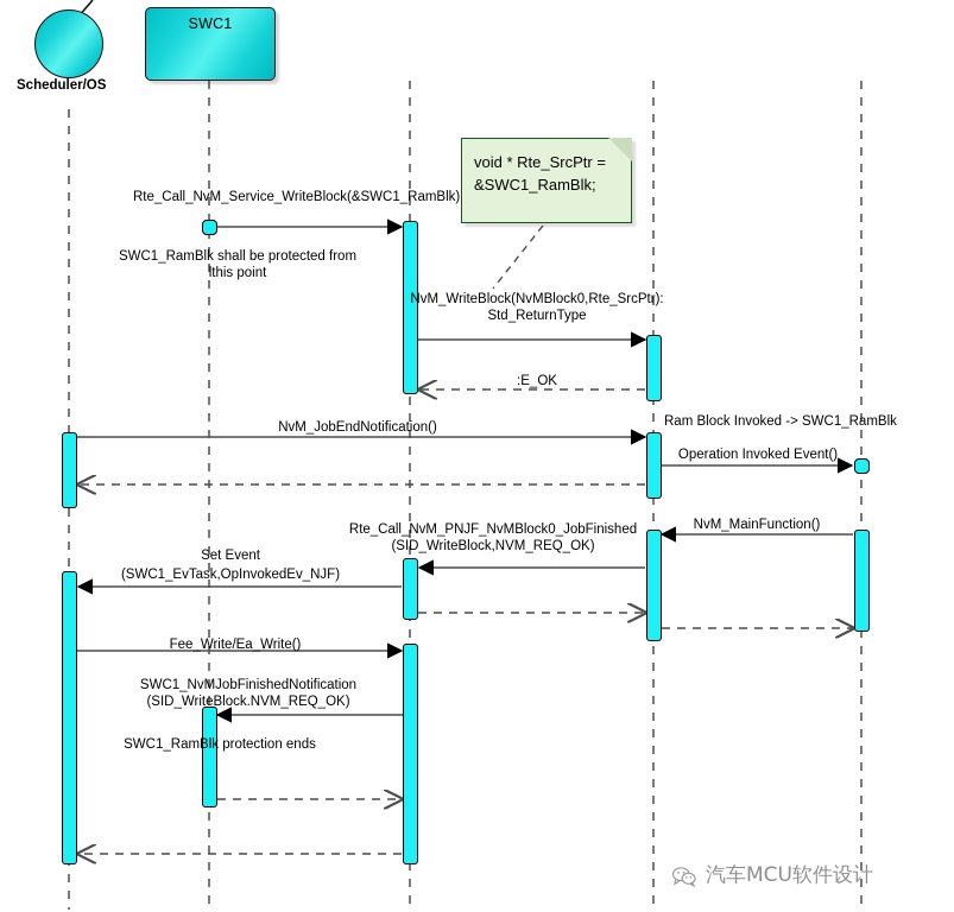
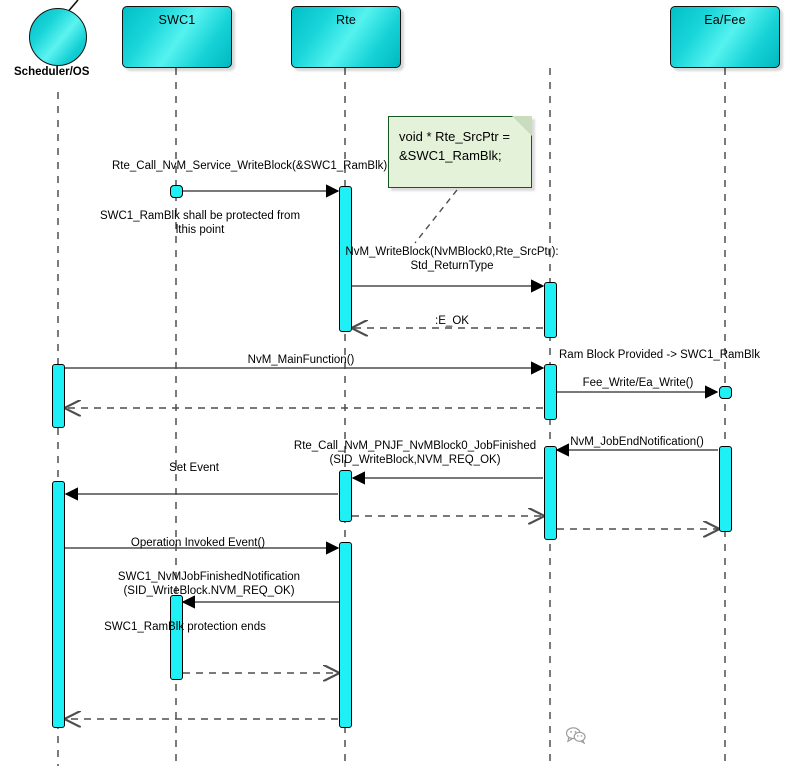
  Scheduler/OS
  SWC1
+ Rte
+ Ea/Fee
  void * Rte_SrcPtr =
  &SWC1_RamBlk;
  Rte_Call_NvM_Service_WriteBlock(&SWC1_RamBlk)
  SWC1_RamBlk shall be protected from
  lthis point
  NvM_WriteBlock(NvMBlock0,Rte_SrcPtr):
  Std_ReturnType
  :E_OK
- NvM_JobEndNotification()
+ NvM_MainFunction()
- Ram Block Invoked -> SWC1_RamBlk
+ Ram Block Provided -> SWC1_RamBlk
- Operation Invoked Event()
+ Fee_Write/Ea_Write()
- NvM_MainFunction()
+ NvM_JobEndNotification()
  Rte_Call_NvM_PNJF_NvMBlock0_JobFinished
  (SID_WriteBlock,NVM_REQ_OK)
  Set Event
- (SWC1_EvTask,OpInvokedEv_NJF)
- Fee_Write/Ea_Write()
+ Operation Invoked Event()
  SWC1_NvMJobFinishedNotification
  (SID_WriteBlock.NVM_REQ_OK)
  SWC1_RamBlk protection ends
- 汽车MCU软件设计
